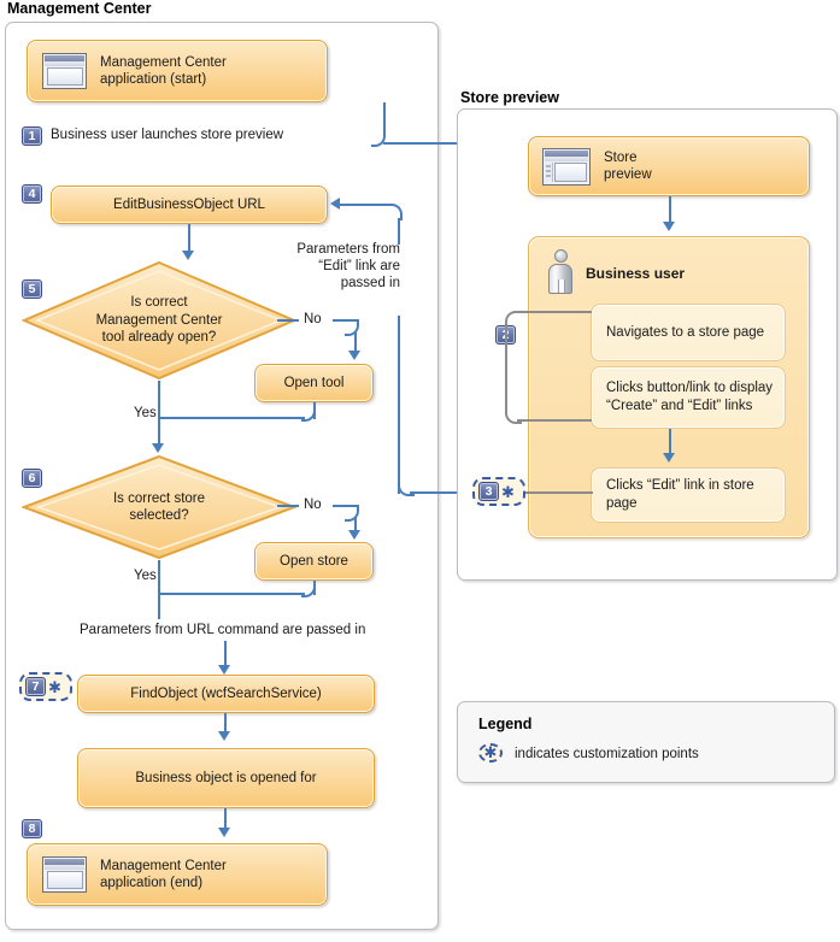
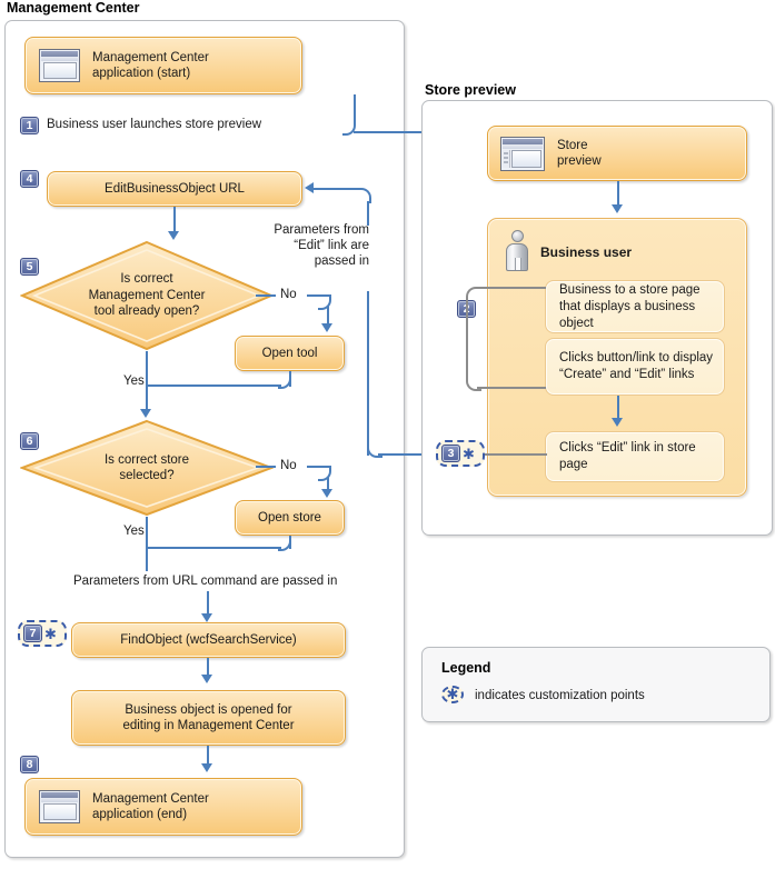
  Management Center
  Management Center
  application (start)
  1
  Business user launches store preview
  4
  EditBusinessObject URL
  Parameters from
  “Edit” link are
  passed in
  5
  Is correct
  Management Center
  tool already open?
  No
  Open tool
  Yes
  6
  Is correct store
  selected?
  No
  Open store
  Yes
  Parameters from URL command are passed in
  7
  ✱
  FindObject (wcfSearchService)
  Business object is opened for
+ editing in Management Center
  8
  Management Center
  application (end)
  Store preview
  Store
  preview
  Business user
- Navigates to a store page
+ Business to a store page
+ that displays a business object
  Clicks button/link to display
  “Create” and “Edit” links
  Clicks “Edit” link in store page
  3
  ✱
  Legend
  ✱
  indicates customization points
